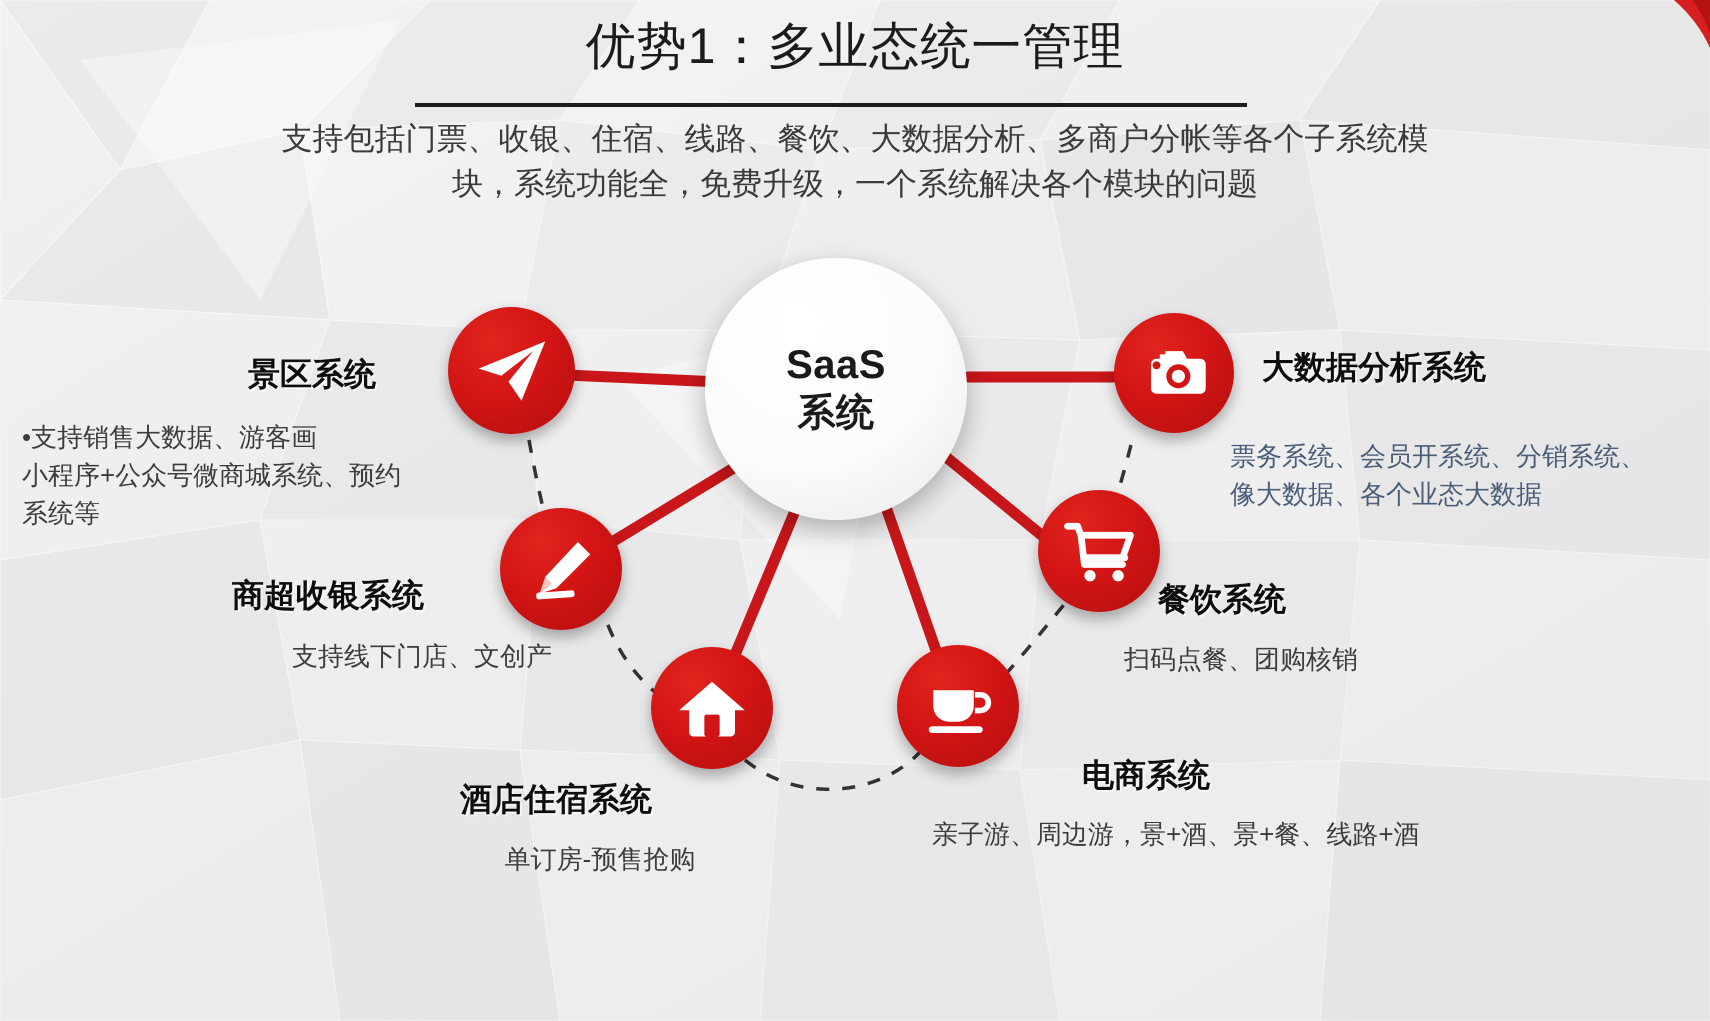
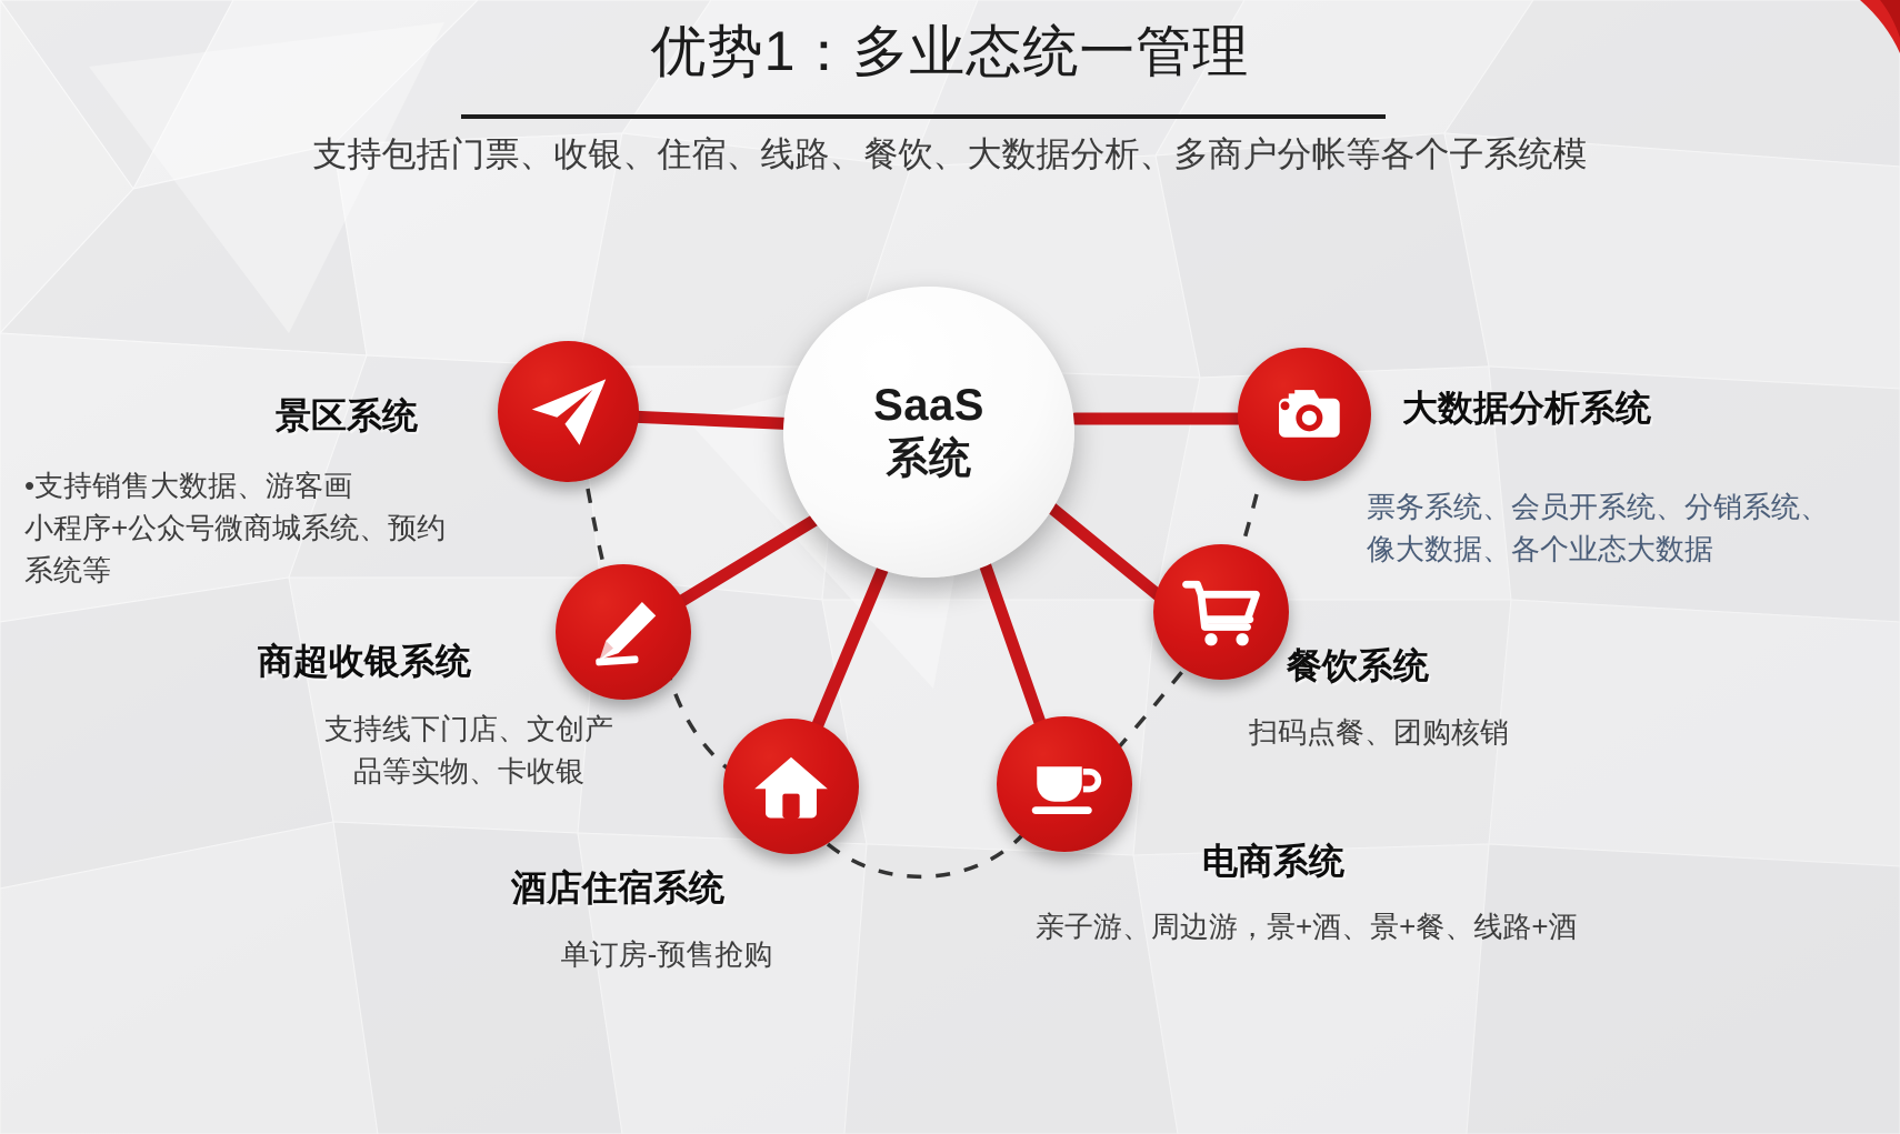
  优势1：多业态统一管理
  支持包括门票、收银、住宿、线路、餐饮、大数据分析、多商户分帐等各个子系统模
- 块，系统功能全，免费升级，一个系统解决各个模块的问题
  SaaS
  系统
  景区系统
  •支持销售大数据、游客画
  小程序+公众号微商城系统、预约
  系统等
  大数据分析系统
  票务系统、会员开系统、分销系统、
  像大数据、各个业态大数据
  商超收银系统
  支持线下门店、文创产
+ 品等实物、卡收银
  餐饮系统
  扫码点餐、团购核销
  酒店住宿系统
  单订房-预售抢购
  电商系统
  亲子游、周边游，景+酒、景+餐、线路+酒
